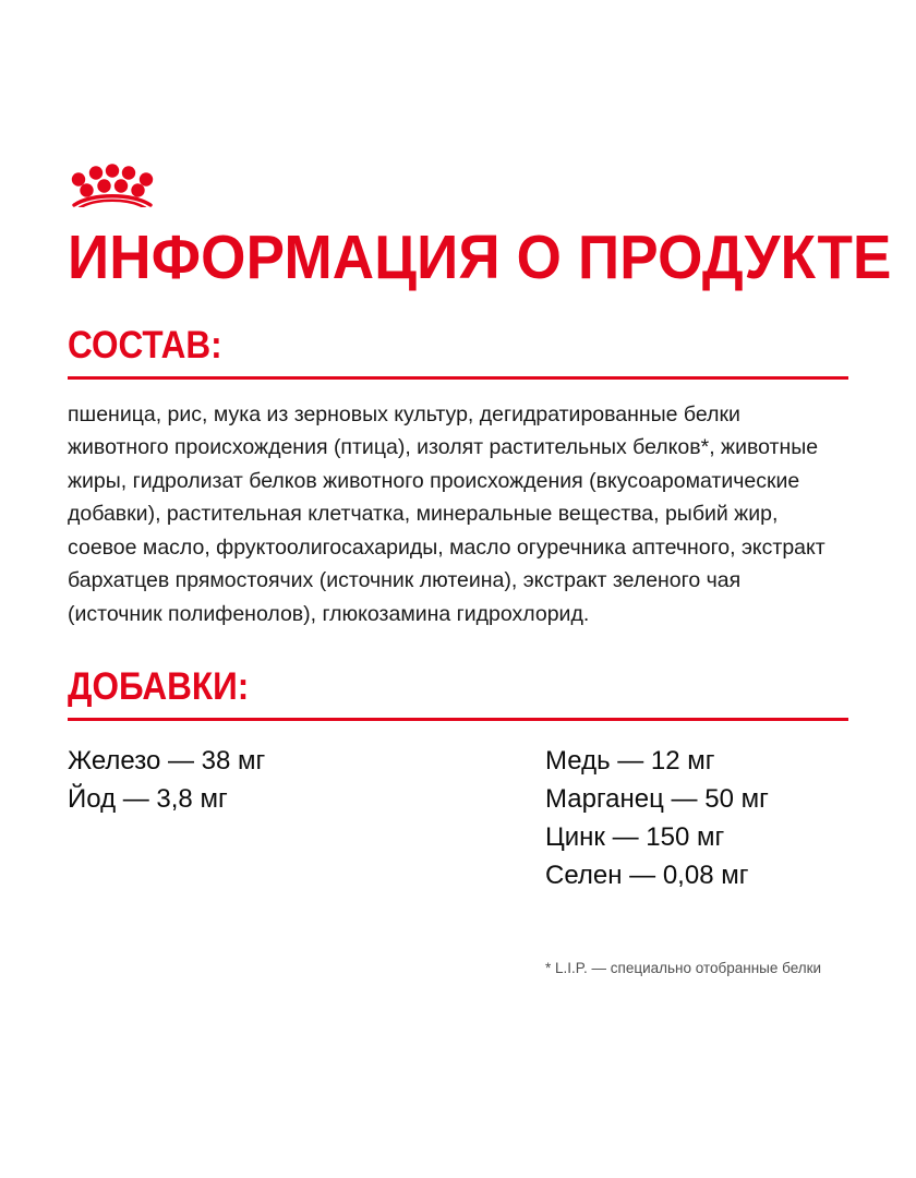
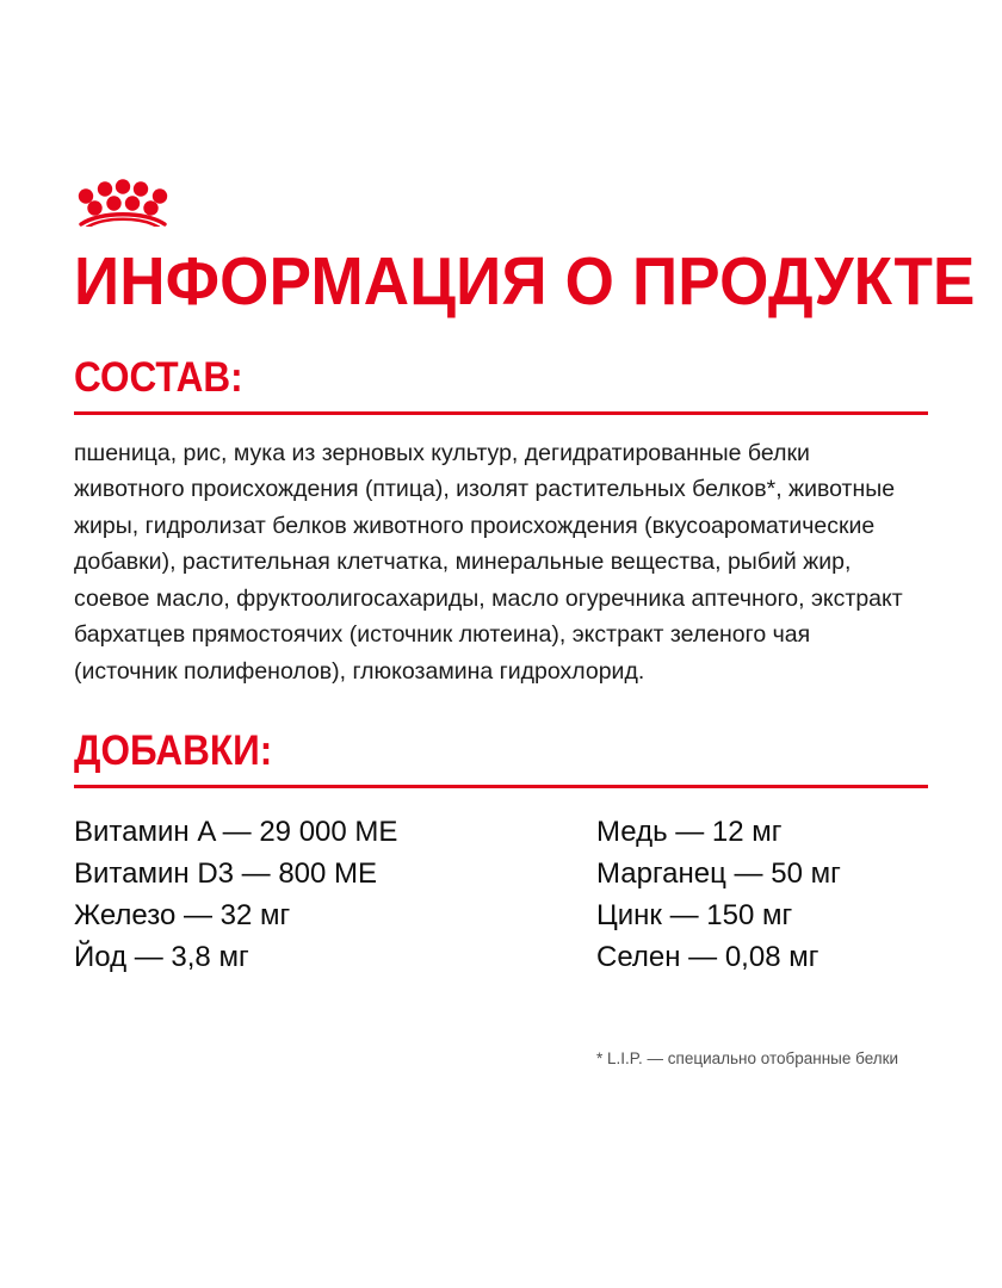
  ИНФОРМАЦИЯ О ПРОДУКТЕ
  СОСТАВ:
  пшеница, рис, мука из зерновых культур, дегидратированные белки животного происхождения (птица), изолят растительных белков*, животные жиры, гидролизат белков животного происхождения (вкусоароматические добавки), растительная клетчатка, минеральные вещества, рыбий жир, соевое масло, фруктоолигосахариды, масло огуречника аптечного, экстракт бархатцев прямостоячих (источник лютеина), экстракт зеленого чая (источник полифенолов), глюкозамина гидрохлорид.
  ДОБАВКИ:
+ Витамин A — 29 000 МЕ
+ Витамин D3 — 800 МЕ
- Железо — 38 мг
+ Железо — 32 мг
  Йод — 3,8 мг
  Медь — 12 мг
  Марганец — 50 мг
  Цинк — 150 мг
  Селен — 0,08 мг
  * L.I.P. — специально отобранные белки
